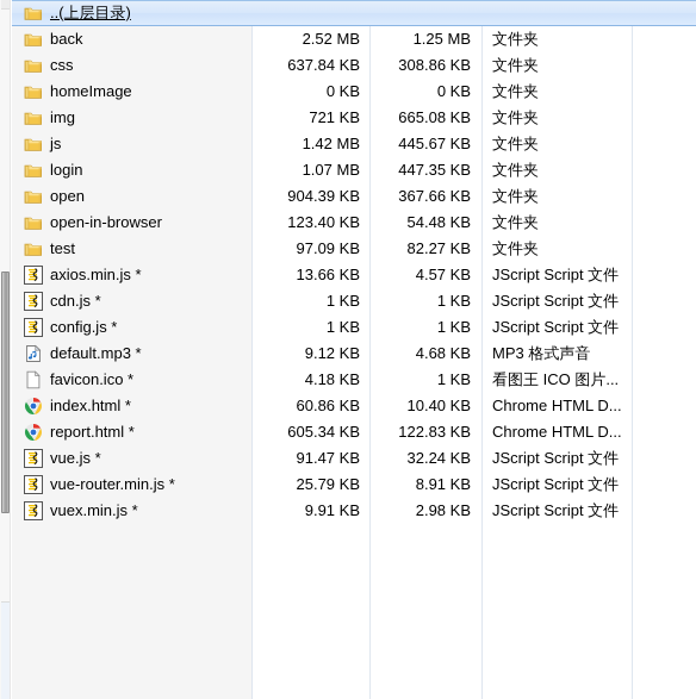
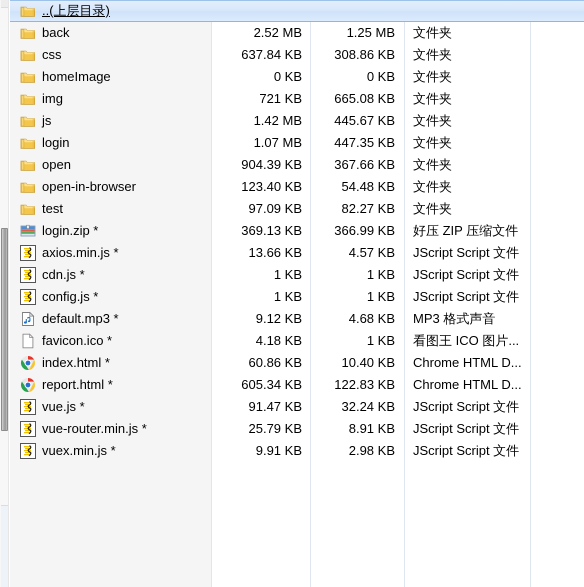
  ..(上层目录)
  back
  2.52 MB
  1.25 MB
  文件夹
  css
  637.84 KB
  308.86 KB
  文件夹
  homeImage
  0 KB
  0 KB
  文件夹
  img
  721 KB
  665.08 KB
  文件夹
  js
  1.42 MB
  445.67 KB
  文件夹
  login
  1.07 MB
  447.35 KB
  文件夹
  open
  904.39 KB
  367.66 KB
  文件夹
  open-in-browser
  123.40 KB
  54.48 KB
  文件夹
  test
  97.09 KB
  82.27 KB
  文件夹
+ login.zip *
+ 369.13 KB
+ 366.99 KB
+ 好压 ZIP 压缩文件
  axios.min.js *
  13.66 KB
  4.57 KB
  JScript Script 文件
  cdn.js *
  1 KB
  1 KB
  JScript Script 文件
  config.js *
  1 KB
  1 KB
  JScript Script 文件
  default.mp3 *
  9.12 KB
  4.68 KB
  MP3 格式声音
  favicon.ico *
  4.18 KB
  1 KB
  看图王 ICO 图片...
  index.html *
  60.86 KB
  10.40 KB
  Chrome HTML D...
  report.html *
  605.34 KB
  122.83 KB
  Chrome HTML D...
  vue.js *
  91.47 KB
  32.24 KB
  JScript Script 文件
  vue-router.min.js *
  25.79 KB
  8.91 KB
  JScript Script 文件
  vuex.min.js *
  9.91 KB
  2.98 KB
  JScript Script 文件
